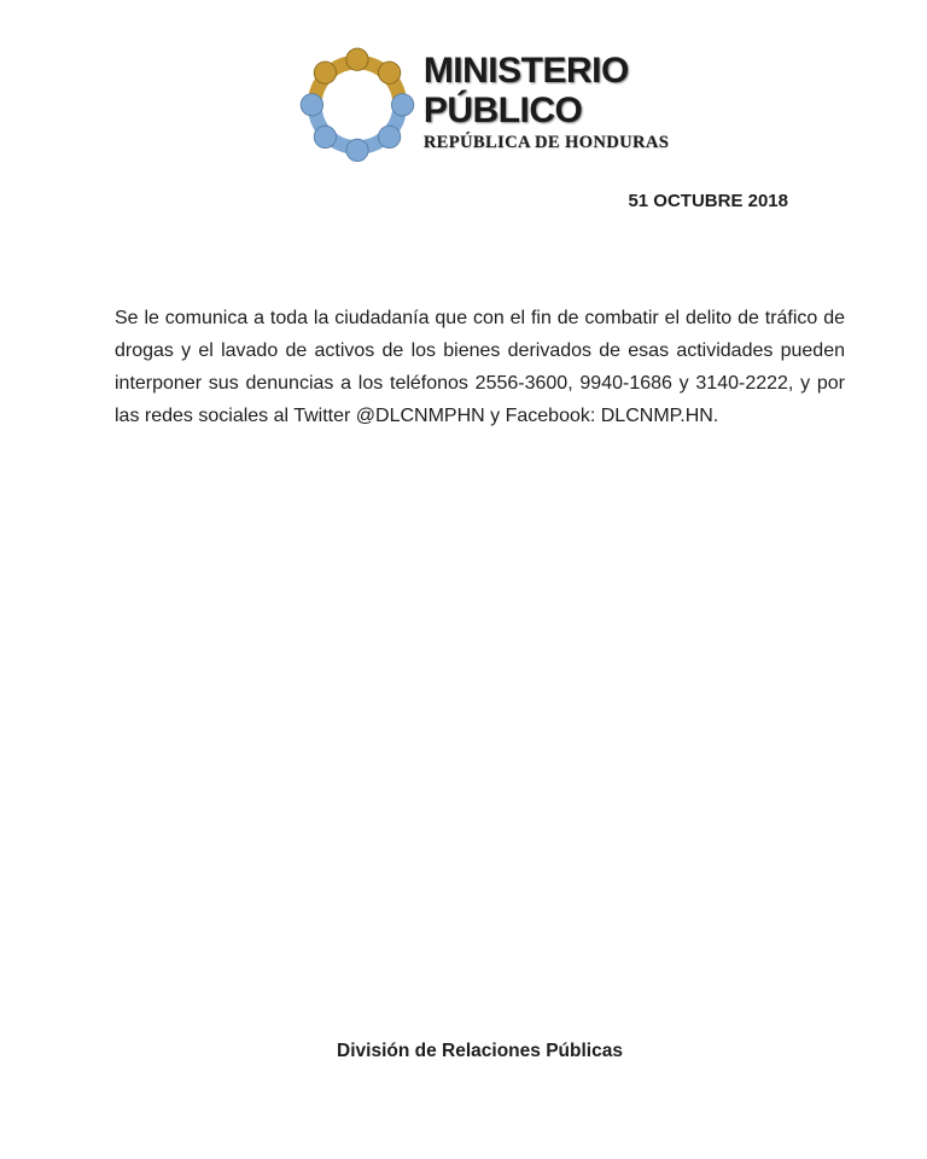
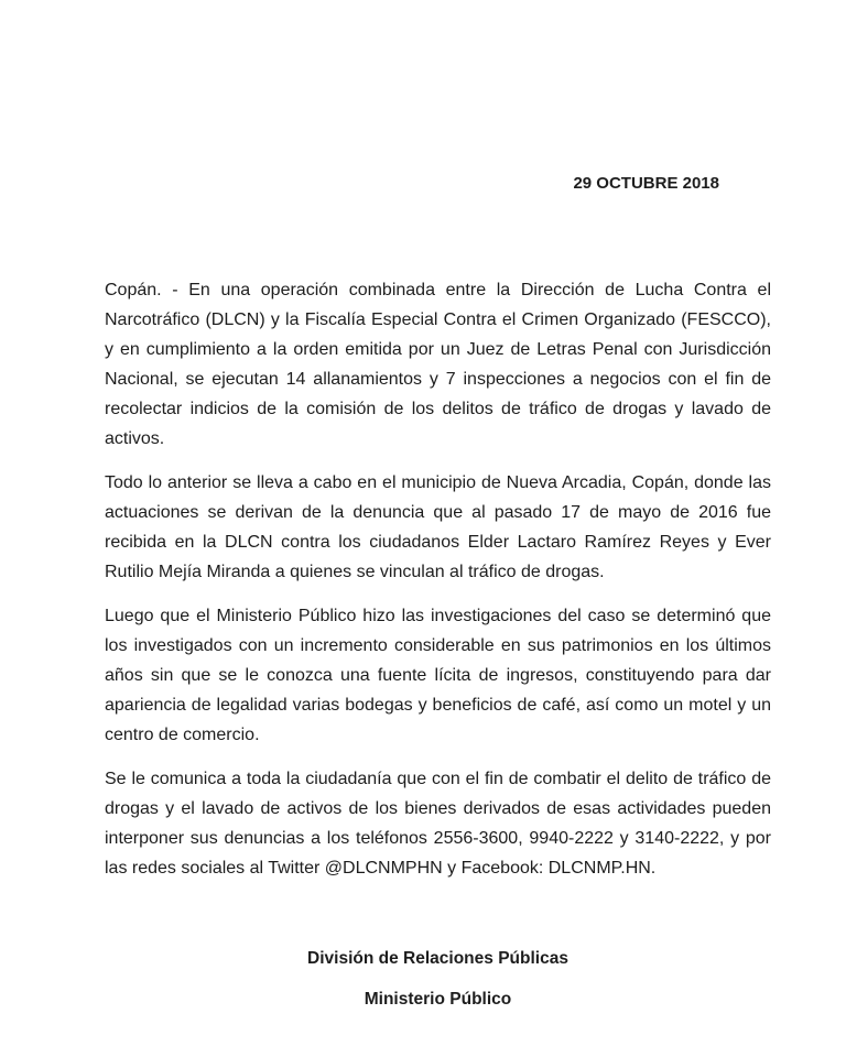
- MINISTERIO
- PÚBLICO
- REPÚBLICA DE HONDURAS
- 51 OCTUBRE 2018
+ 29 OCTUBRE 2018
+ Copán. - En una operación combinada entre la Dirección de Lucha Contra el Narcotráfico (DLCN) y la Fiscalía Especial Contra el Crimen Organizado (FESCCO), y en cumplimiento a la orden emitida por un Juez de Letras Penal con Jurisdicción Nacional, se ejecutan 14 allanamientos y 7 inspecciones a negocios con el fin de recolectar indicios de la comisión de los delitos de tráfico de drogas y lavado de activos.
+ Todo lo anterior se lleva a cabo en el municipio de Nueva Arcadia, Copán, donde las actuaciones se derivan de la denuncia que al pasado 17 de mayo de 2016 fue recibida en la DLCN contra los ciudadanos Elder Lactaro Ramírez Reyes y Ever Rutilio Mejía Miranda a quienes se vinculan al tráfico de drogas.
+ Luego que el Ministerio Público hizo las investigaciones del caso se determinó que los investigados con un incremento considerable en sus patrimonios en los últimos años sin que se le conozca una fuente lícita de ingresos, constituyendo para dar apariencia de legalidad varias bodegas y beneficios de café, así como un motel y un centro de comercio.
- Se le comunica a toda la ciudadanía que con el fin de combatir el delito de tráfico de drogas y el lavado de activos de los bienes derivados de esas actividades pueden interponer sus denuncias a los teléfonos 2556-3600, 9940-1686 y 3140-2222, y por las redes sociales al Twitter @DLCNMPHN y Facebook: DLCNMP.HN.
+ Se le comunica a toda la ciudadanía que con el fin de combatir el delito de tráfico de drogas y el lavado de activos de los bienes derivados de esas actividades pueden interponer sus denuncias a los teléfonos 2556-3600, 9940-2222 y 3140-2222, y por las redes sociales al Twitter @DLCNMPHN y Facebook: DLCNMP.HN.
  División de Relaciones Públicas
+ Ministerio Público
